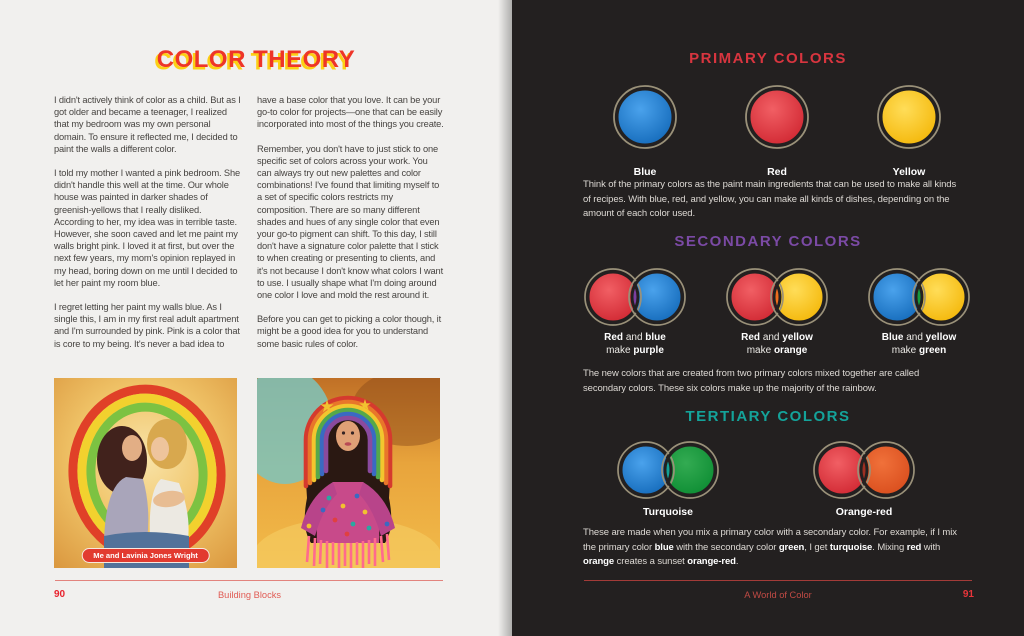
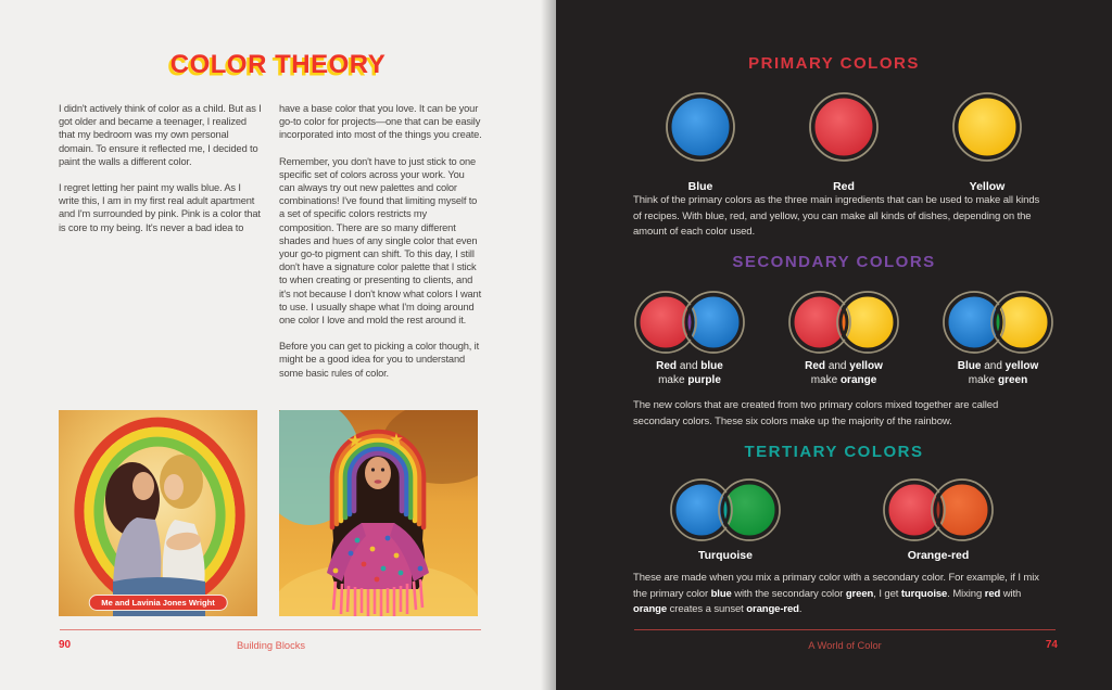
  COLOR THEORY
  I didn't actively think of color as a child. But as I got older and became a teenager, I realized that my bedroom was my own personal domain. To ensure it reflected me, I decided to paint the walls a different color.
- I told my mother I wanted a pink bedroom. She didn't handle this well at the time. Our whole house was painted in darker shades of greenish-yellows that I really disliked. According to her, my idea was in terrible taste. However, she soon caved and let me paint my walls bright pink. I loved it at first, but over the next few years, my mom's opinion replayed in my head, boring down on me until I decided to let her paint my room blue.
- I regret letting her paint my walls blue. As I single this, I am in my first real adult apartment and I'm surrounded by pink. Pink is a color that is core to my being. It's never a bad idea to
+ I regret letting her paint my walls blue. As I write this, I am in my first real adult apartment and I'm surrounded by pink. Pink is a color that is core to my being. It's never a bad idea to
  have a base color that you love. It can be your go-to color for projects—one that can be easily incorporated into most of the things you create.
  Remember, you don't have to just stick to one specific set of colors across your work. You can always try out new palettes and color combinations! I've found that limiting myself to a set of specific colors restricts my composition. There are so many different shades and hues of any single color that even your go-to pigment can shift. To this day, I still don't have a signature color palette that I stick to when creating or presenting to clients, and it's not because I don't know what colors I want to use. I usually shape what I'm doing around one color I love and mold the rest around it.
  Before you can get to picking a color though, it might be a good idea for you to understand some basic rules of color.
  Me and Lavinia Jones Wright
  ★
  ★
  90
  Building Blocks
  PRIMARY COLORS
  Blue
  Red
  Yellow
- Think of the primary colors as the paint main ingredients that can be used to make all kinds of recipes. With blue, red, and yellow, you can make all kinds of dishes, depending on the amount of each color used.
+ Think of the primary colors as the three main ingredients that can be used to make all kinds of recipes. With blue, red, and yellow, you can make all kinds of dishes, depending on the amount of each color used.
  SECONDARY COLORS
  Red and blue
  make purple
  Red and yellow
  make orange
  Blue and yellow
  make green
  The new colors that are created from two primary colors mixed together are called secondary colors. These six colors make up the majority of the rainbow.
  TERTIARY COLORS
  Turquoise
  Orange-red
  These are made when you mix a primary color with a secondary color. For example, if I mix the primary color blue with the secondary color green, I get turquoise. Mixing red with orange creates a sunset orange-red.
  A World of Color
- 91
+ 74
